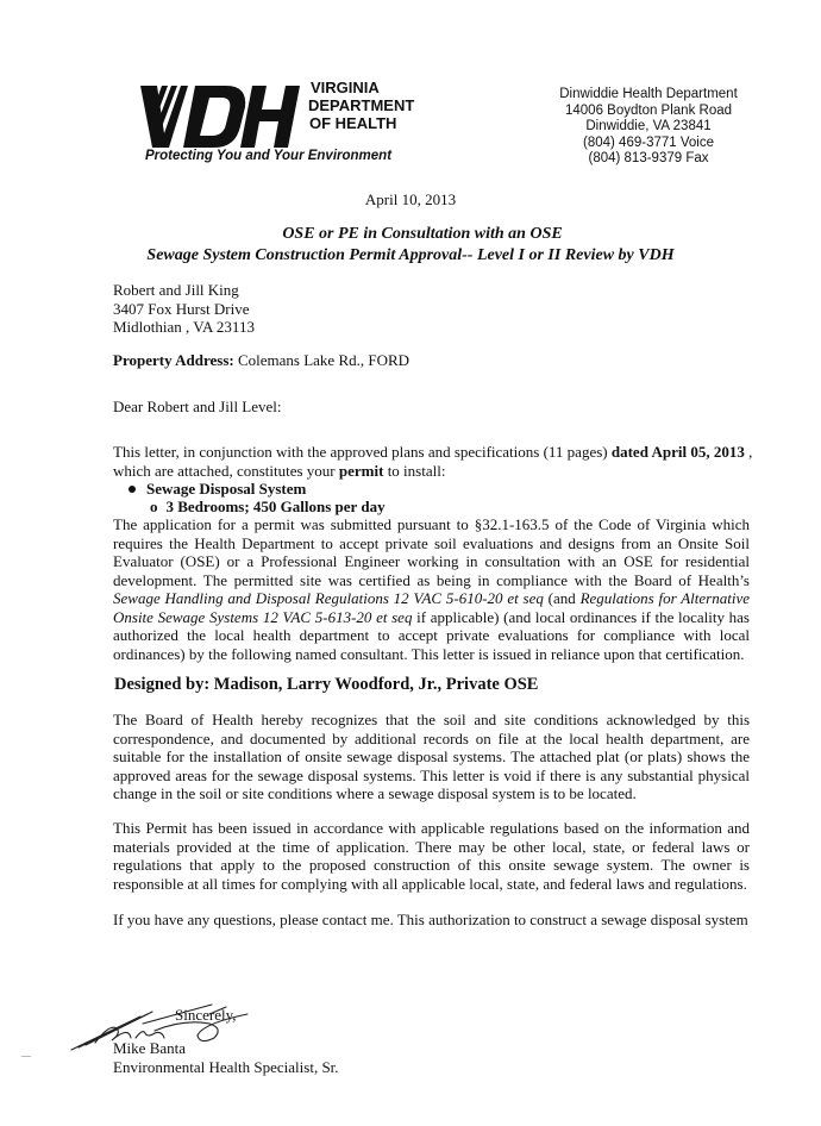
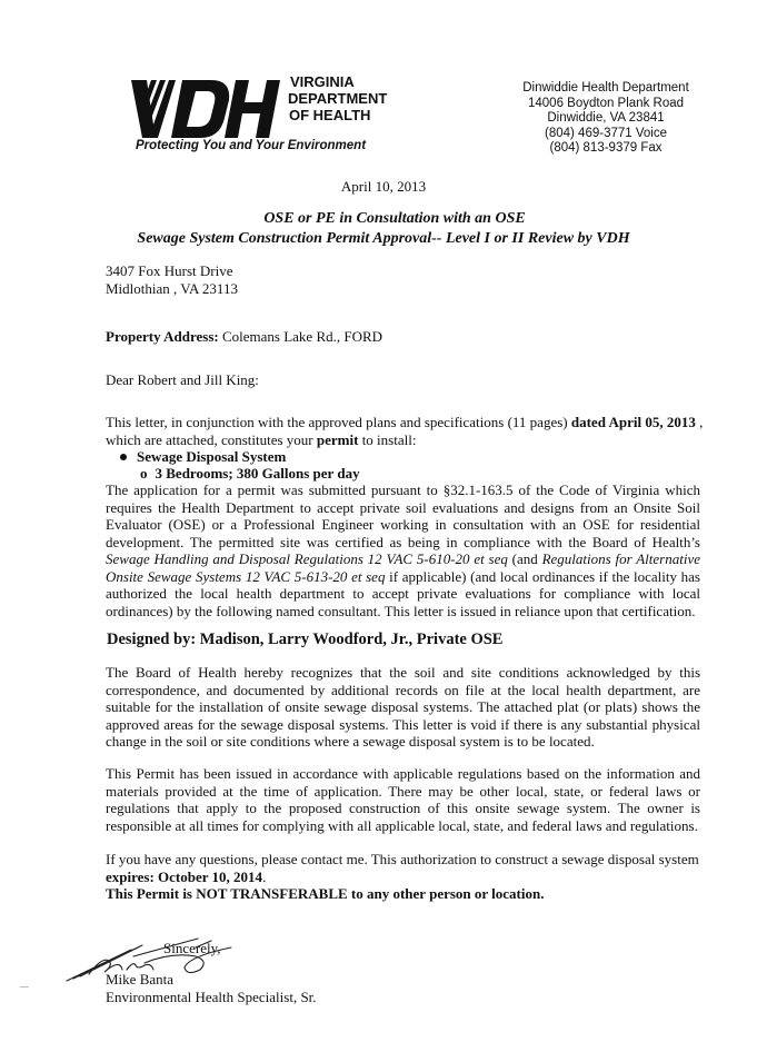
  VIRGINIA
  DEPARTMENT
  OF HEALTH
  Protecting You and Your Environment
  Dinwiddie Health Department
  14006 Boydton Plank Road
  Dinwiddie, VA 23841
  (804) 469-3771 Voice
  (804) 813-9379 Fax
  April 10, 2013
  OSE or PE in Consultation with an OSE
  Sewage System Construction Permit Approval-- Level I or II Review by VDH
- Robert and Jill King
  3407 Fox Hurst Drive
  Midlothian , VA 23113
  Property Address: Colemans Lake Rd., FORD
- Dear Robert and Jill Level:
+ Dear Robert and Jill King:
  This letter, in conjunction with the approved plans and specifications (11 pages) dated April 05, 2013 ,
  which are attached, constitutes your permit to install:
  Sewage Disposal System
- o 3 Bedrooms; 450 Gallons per day
+ o 3 Bedrooms; 380 Gallons per day
  The application for a permit was submitted pursuant to §32.1-163.5 of the Code of Virginia which requires the Health Department to accept private soil evaluations and designs from an Onsite Soil Evaluator (OSE) or a Professional Engineer working in consultation with an OSE for residential development. The permitted site was certified as being in compliance with the Board of Health’s Sewage Handling and Disposal Regulations 12 VAC 5-610-20 et seq (and Regulations for Alternative Onsite Sewage Systems 12 VAC 5-613-20 et seq if applicable) (and local ordinances if the locality has authorized the local health department to accept private evaluations for compliance with local ordinances) by the following named consultant. This letter is issued in reliance upon that certification.
  Designed by: Madison, Larry Woodford, Jr., Private OSE
  The Board of Health hereby recognizes that the soil and site conditions acknowledged by this correspondence, and documented by additional records on file at the local health department, are suitable for the installation of onsite sewage disposal systems. The attached plat (or plats) shows the approved areas for the sewage disposal systems. This letter is void if there is any substantial physical change in the soil or site conditions where a sewage disposal system is to be located.
  This Permit has been issued in accordance with applicable regulations based on the information and materials provided at the time of application. There may be other local, state, or federal laws or regulations that apply to the proposed construction of this onsite sewage system. The owner is responsible at all times for complying with all applicable local, state, and federal laws and regulations.
  If you have any questions, please contact me. This authorization to construct a sewage disposal system
+ expires: October 10, 2014.
+ This Permit is NOT TRANSFERABLE to any other person or location.
  Sincerely,
  Mike Banta
  Environmental Health Specialist, Sr.
